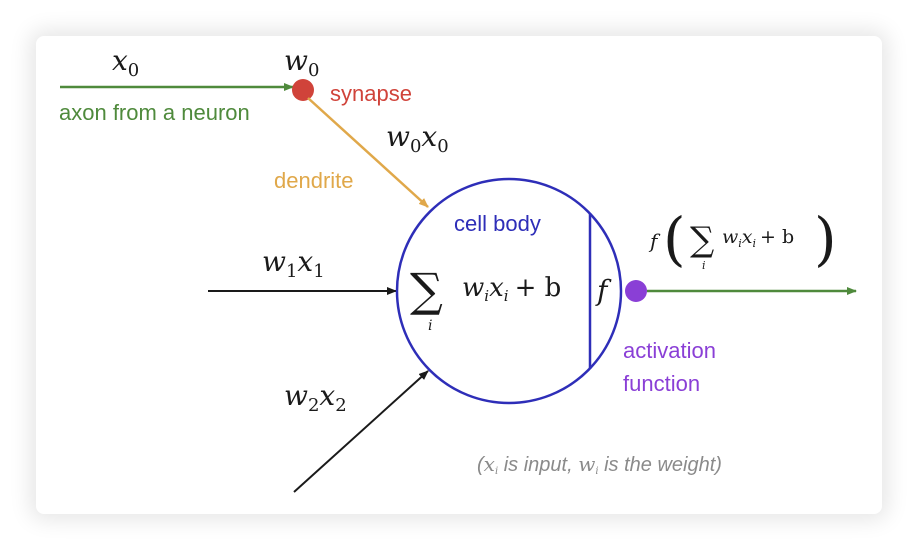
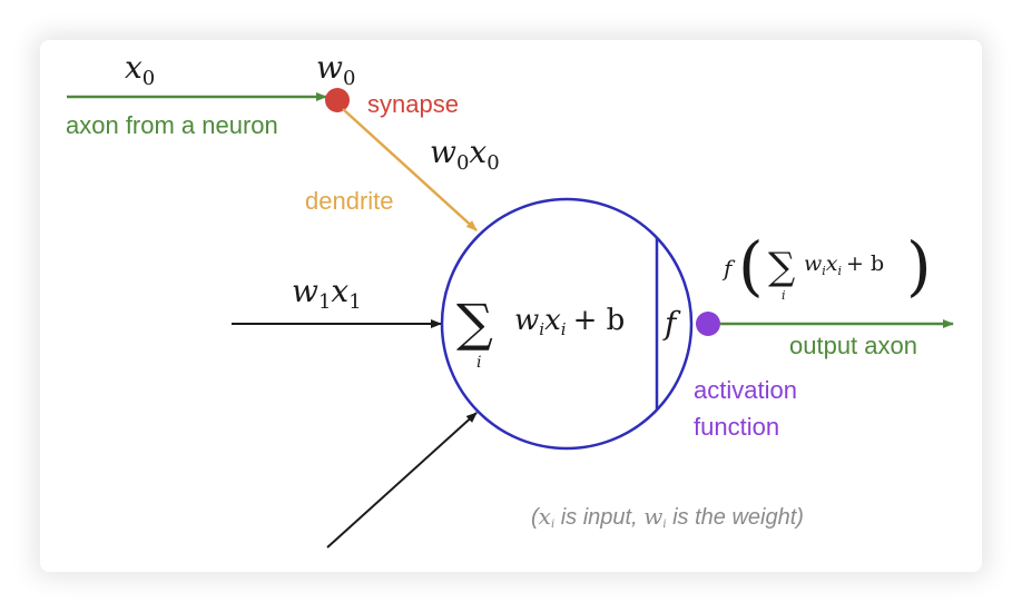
  x0
  axon from a neuron
  w0
  synapse
  w0x0
  dendrite
  w1x1
- w2x2
- cell body
  ∑
  i
  wixi + b
  f
  f
  (
  ∑
  i
  wi xi + b
  )
+ output axon
  activation
  function
  (xi is input, wi is the weight)
